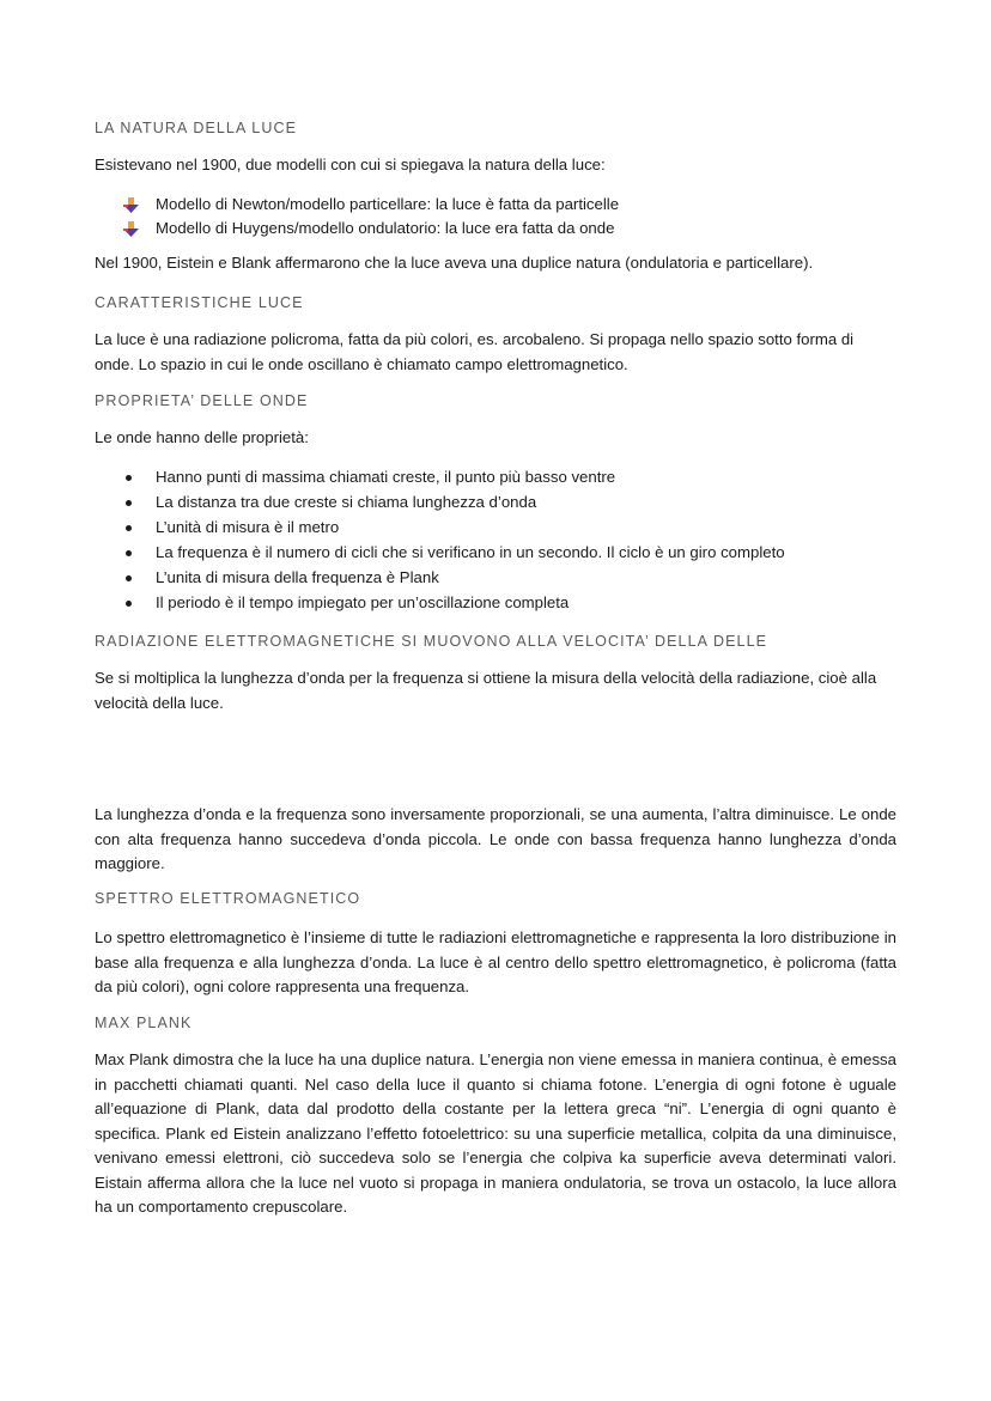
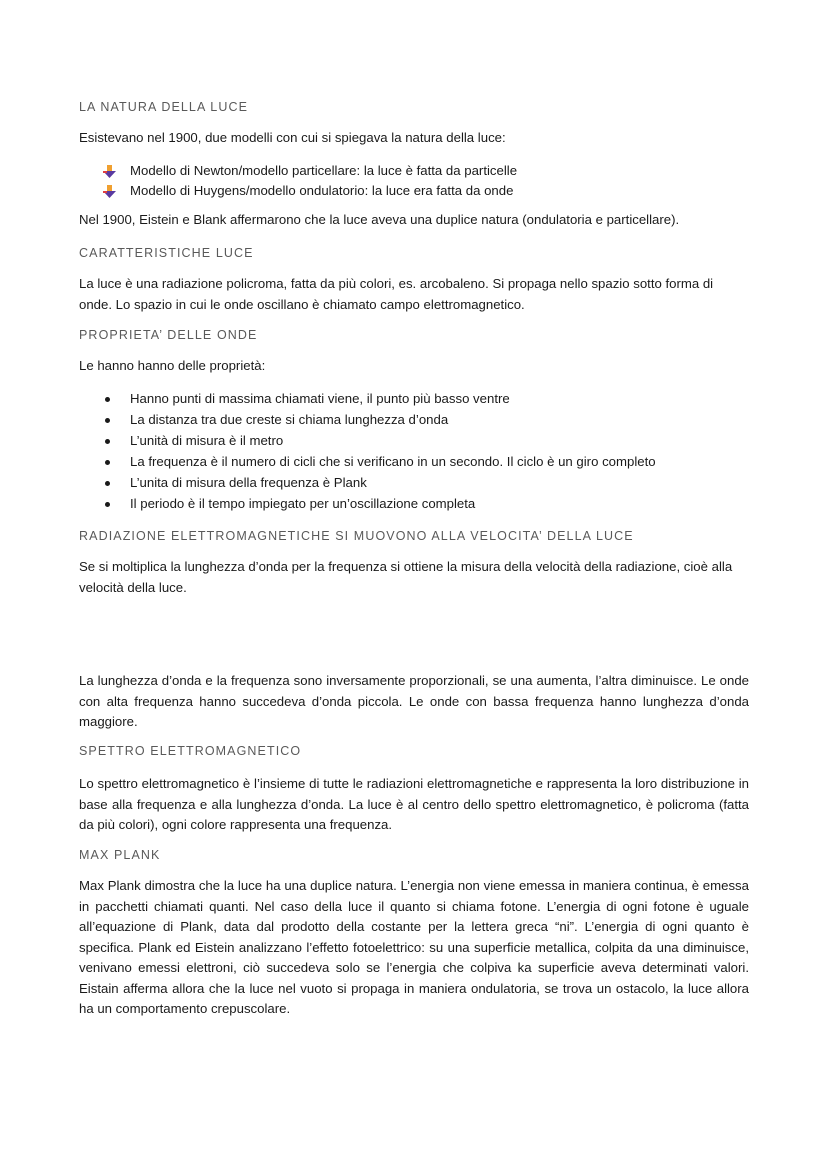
  LA NATURA DELLA LUCE
  Esistevano nel 1900, due modelli con cui si spiegava la natura della luce:
  Modello di Newton/modello particellare: la luce è fatta da particelle
  Modello di Huygens/modello ondulatorio: la luce era fatta da onde
  Nel 1900, Eistein e Blank affermarono che la luce aveva una duplice natura (ondulatoria e particellare).
  CARATTERISTICHE LUCE
  La luce è una radiazione policroma, fatta da più colori, es. arcobaleno. Si propaga nello spazio sotto forma di onde. Lo spazio in cui le onde oscillano è chiamato campo elettromagnetico.
  PROPRIETA’ DELLE ONDE
- Le onde hanno delle proprietà:
+ Le hanno hanno delle proprietà:
- Hanno punti di massima chiamati creste, il punto più basso ventre
+ Hanno punti di massima chiamati viene, il punto più basso ventre
  La distanza tra due creste si chiama lunghezza d’onda
  L’unità di misura è il metro
  La frequenza è il numero di cicli che si verificano in un secondo. Il ciclo è un giro completo
  L’unita di misura della frequenza è Plank
  Il periodo è il tempo impiegato per un’oscillazione completa
- RADIAZIONE ELETTROMAGNETICHE SI MUOVONO ALLA VELOCITA’ DELLA DELLE
+ RADIAZIONE ELETTROMAGNETICHE SI MUOVONO ALLA VELOCITA’ DELLA LUCE
  Se si moltiplica la lunghezza d’onda per la frequenza si ottiene la misura della velocità della radiazione, cioè alla velocità della luce.
  La lunghezza d’onda e la frequenza sono inversamente proporzionali, se una aumenta, l’altra diminuisce. Le onde con alta frequenza hanno succedeva d’onda piccola. Le onde con bassa frequenza hanno lunghezza d’onda maggiore.
  SPETTRO ELETTROMAGNETICO
  Lo spettro elettromagnetico è l’insieme di tutte le radiazioni elettromagnetiche e rappresenta la loro distribuzione in base alla frequenza e alla lunghezza d’onda. La luce è al centro dello spettro elettromagnetico, è policroma (fatta da più colori), ogni colore rappresenta una frequenza.
  MAX PLANK
  Max Plank dimostra che la luce ha una duplice natura. L’energia non viene emessa in maniera continua, è emessa in pacchetti chiamati quanti. Nel caso della luce il quanto si chiama fotone. L’energia di ogni fotone è uguale all’equazione di Plank, data dal prodotto della costante per la lettera greca “ni”. L’energia di ogni quanto è specifica. Plank ed Eistein analizzano l’effetto fotoelettrico: su una superficie metallica, colpita da una diminuisce, venivano emessi elettroni, ciò succedeva solo se l’energia che colpiva ka superficie aveva determinati valori. Eistain afferma allora che la luce nel vuoto si propaga in maniera ondulatoria, se trova un ostacolo, la luce allora ha un comportamento crepuscolare.
